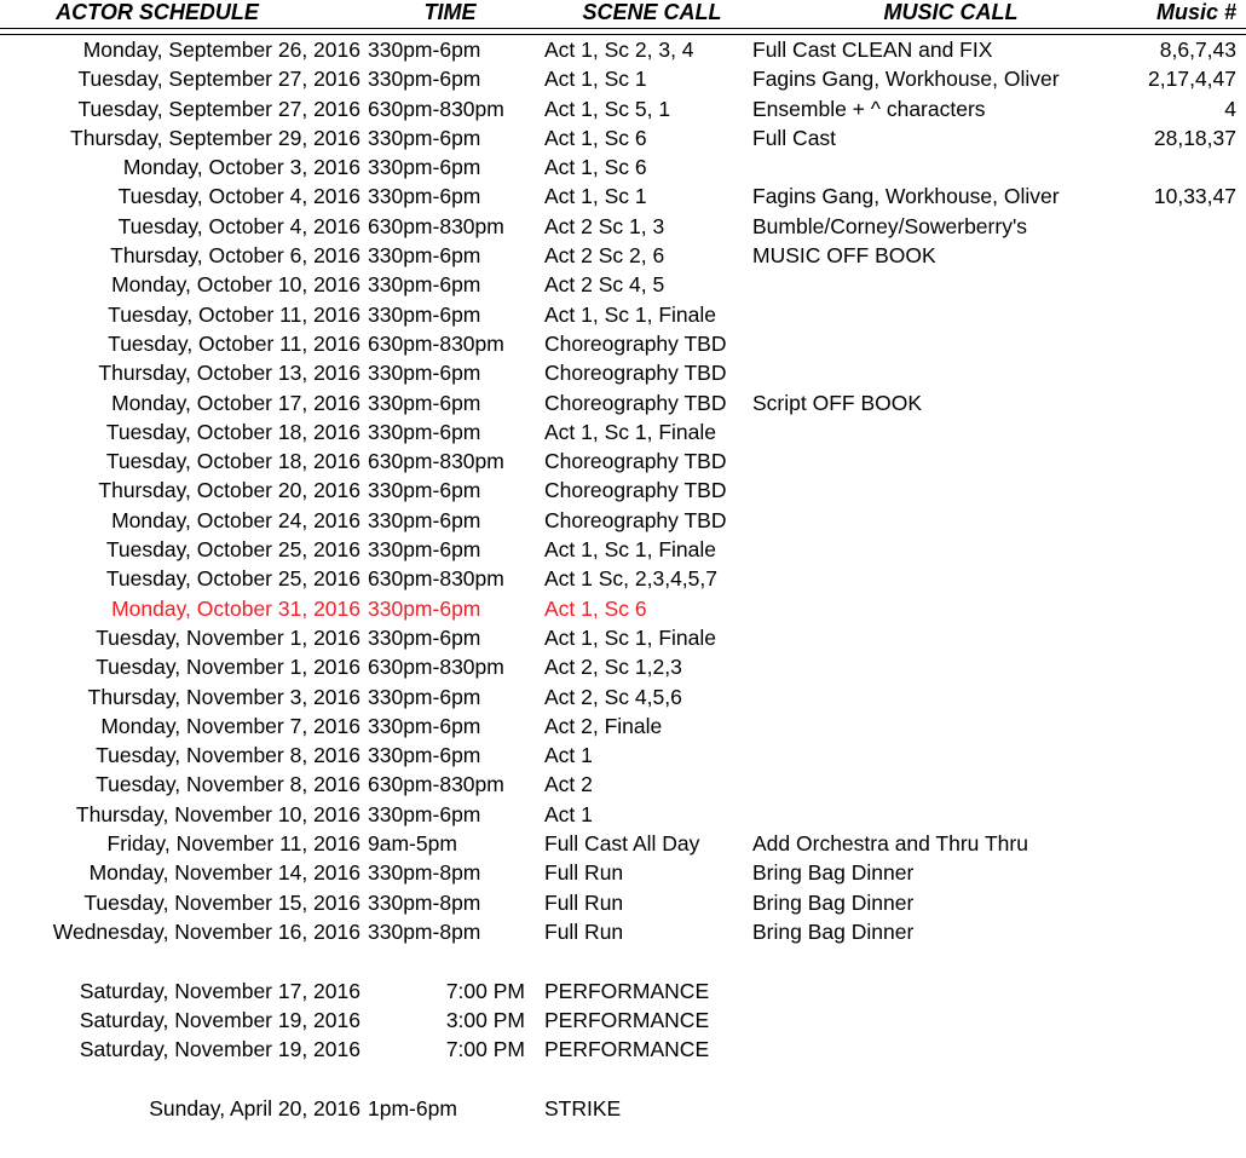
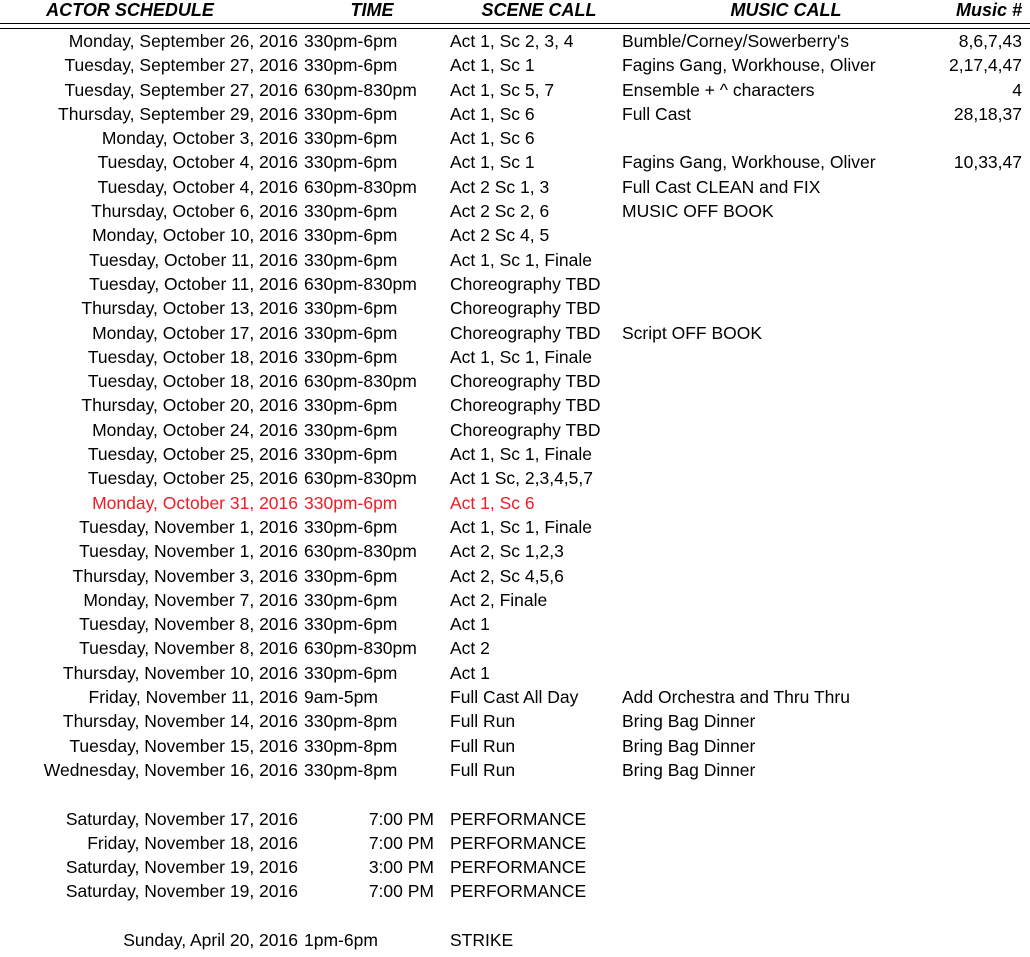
  ACTOR SCHEDULE	TIME	SCENE CALL	MUSIC CALL	Music #
- Monday, September 26, 2016	330pm-6pm	Act 1, Sc 2, 3, 4	Full Cast CLEAN and FIX	8,6,7,43
+ Monday, September 26, 2016	330pm-6pm	Act 1, Sc 2, 3, 4	Bumble/Corney/Sowerberry's	8,6,7,43
  Tuesday, September 27, 2016	330pm-6pm	Act 1, Sc 1	Fagins Gang, Workhouse, Oliver	2,17,4,47
- Tuesday, September 27, 2016	630pm-830pm	Act 1, Sc 5, 1	Ensemble + ^ characters	4
+ Tuesday, September 27, 2016	630pm-830pm	Act 1, Sc 5, 7	Ensemble + ^ characters	4
  Thursday, September 29, 2016	330pm-6pm	Act 1, Sc 6	Full Cast	28,18,37
  Monday, October 3, 2016	330pm-6pm	Act 1, Sc 6
  Tuesday, October 4, 2016	330pm-6pm	Act 1, Sc 1	Fagins Gang, Workhouse, Oliver	10,33,47
- Tuesday, October 4, 2016	630pm-830pm	Act 2 Sc 1, 3	Bumble/Corney/Sowerberry's
+ Tuesday, October 4, 2016	630pm-830pm	Act 2 Sc 1, 3	Full Cast CLEAN and FIX
  Thursday, October 6, 2016	330pm-6pm	Act 2 Sc 2, 6	MUSIC OFF BOOK
  Monday, October 10, 2016	330pm-6pm	Act 2 Sc 4, 5
  Tuesday, October 11, 2016	330pm-6pm	Act 1, Sc 1, Finale
  Tuesday, October 11, 2016	630pm-830pm	Choreography TBD
  Thursday, October 13, 2016	330pm-6pm	Choreography TBD
  Monday, October 17, 2016	330pm-6pm	Choreography TBD	Script OFF BOOK
  Tuesday, October 18, 2016	330pm-6pm	Act 1, Sc 1, Finale
  Tuesday, October 18, 2016	630pm-830pm	Choreography TBD
  Thursday, October 20, 2016	330pm-6pm	Choreography TBD
  Monday, October 24, 2016	330pm-6pm	Choreography TBD
  Tuesday, October 25, 2016	330pm-6pm	Act 1, Sc 1, Finale
  Tuesday, October 25, 2016	630pm-830pm	Act 1 Sc, 2,3,4,5,7
  Monday, October 31, 2016	330pm-6pm	Act 1, Sc 6
  Tuesday, November 1, 2016	330pm-6pm	Act 1, Sc 1, Finale
  Tuesday, November 1, 2016	630pm-830pm	Act 2, Sc 1,2,3
  Thursday, November 3, 2016	330pm-6pm	Act 2, Sc 4,5,6
  Monday, November 7, 2016	330pm-6pm	Act 2, Finale
  Tuesday, November 8, 2016	330pm-6pm	Act 1
  Tuesday, November 8, 2016	630pm-830pm	Act 2
  Thursday, November 10, 2016	330pm-6pm	Act 1
  Friday, November 11, 2016	9am-5pm	Full Cast All Day	Add Orchestra and Thru Thru
- Monday, November 14, 2016	330pm-8pm	Full Run	Bring Bag Dinner
+ Thursday, November 14, 2016	330pm-8pm	Full Run	Bring Bag Dinner
  Tuesday, November 15, 2016	330pm-8pm	Full Run	Bring Bag Dinner
  Wednesday, November 16, 2016	330pm-8pm	Full Run	Bring Bag Dinner
  Saturday, November 17, 2016	7:00 PM	PERFORMANCE
+ Friday, November 18, 2016	7:00 PM	PERFORMANCE
  Saturday, November 19, 2016	3:00 PM	PERFORMANCE
  Saturday, November 19, 2016	7:00 PM	PERFORMANCE
  Sunday, April 20, 2016	1pm-6pm	STRIKE
